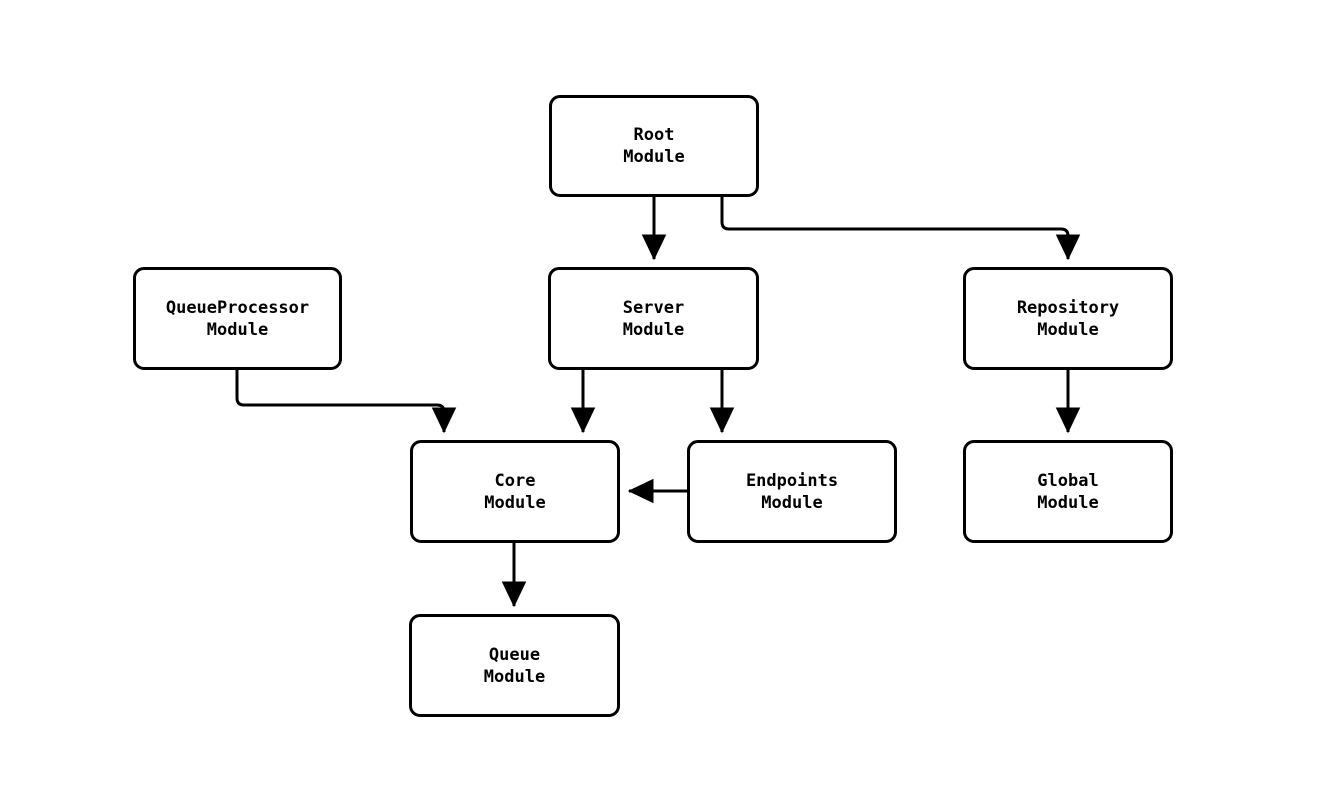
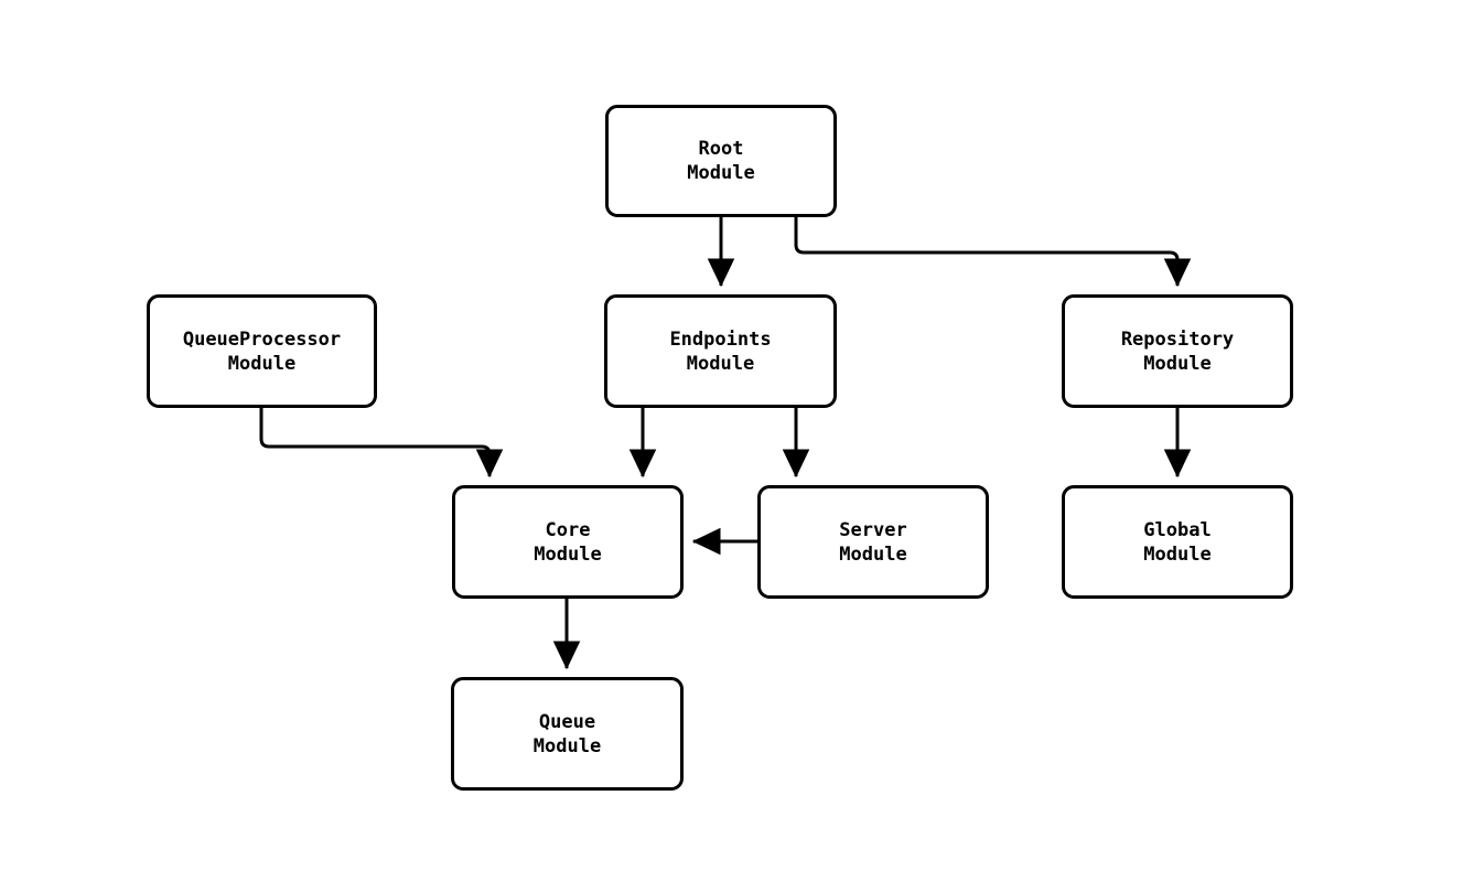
  Root
  Module
  QueueProcessor
  Module
- Server
+ Endpoints
  Module
  Repository
  Module
  Core
  Module
- Endpoints
+ Server
  Module
  Global
  Module
  Queue
  Module
